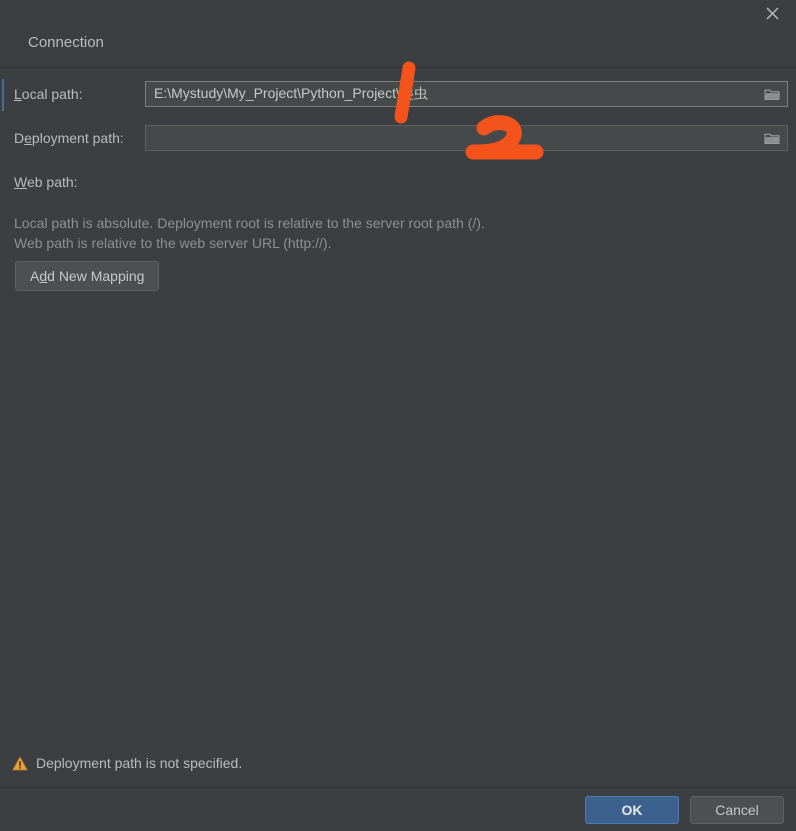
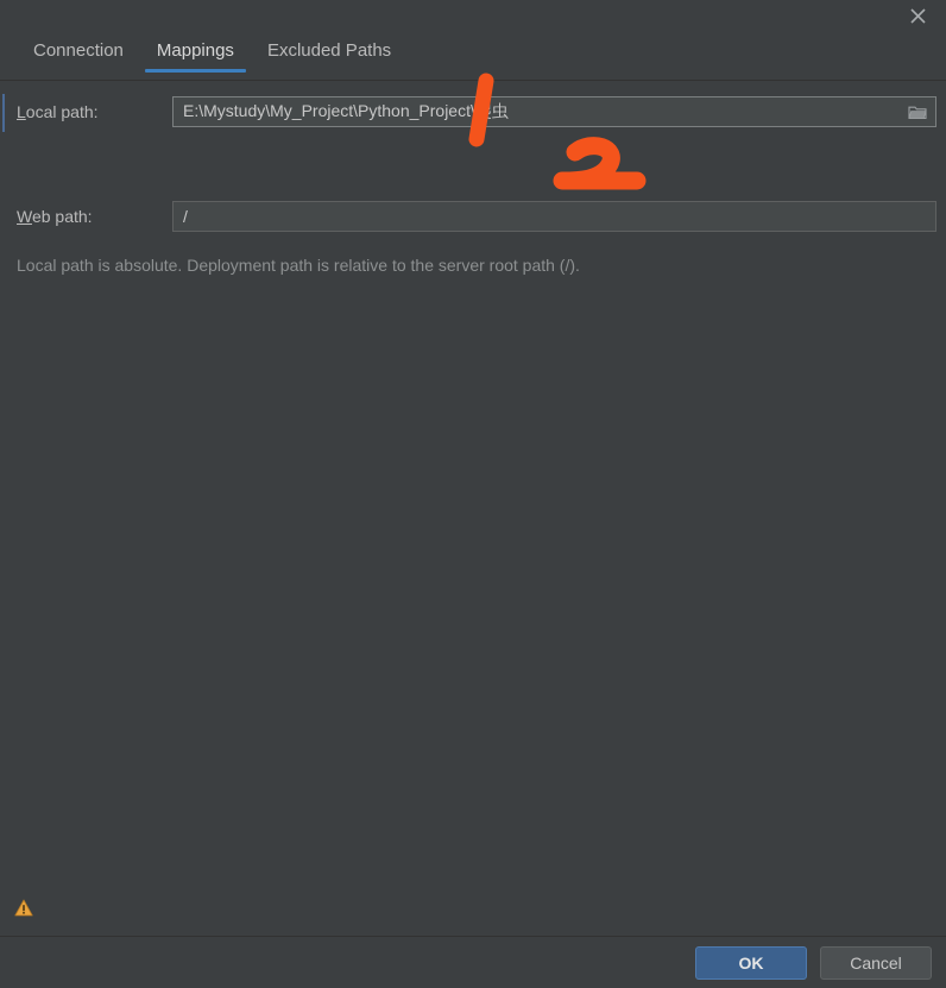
  Connection
+ Mappings
+ Excluded Paths
  Local path:
  E:\Mystudy\My_Project\Python_Project\虫
- Deployment path:
  Web path:
+ /
- Local path is absolute. Deployment root is relative to the server root path (/).
+ Local path is absolute. Deployment path is relative to the server root path (/).
- Web path is relative to the web server URL (http://).
- A
- d
- d New Mapping
- Deployment path is not specified.
  OK
  Cancel
